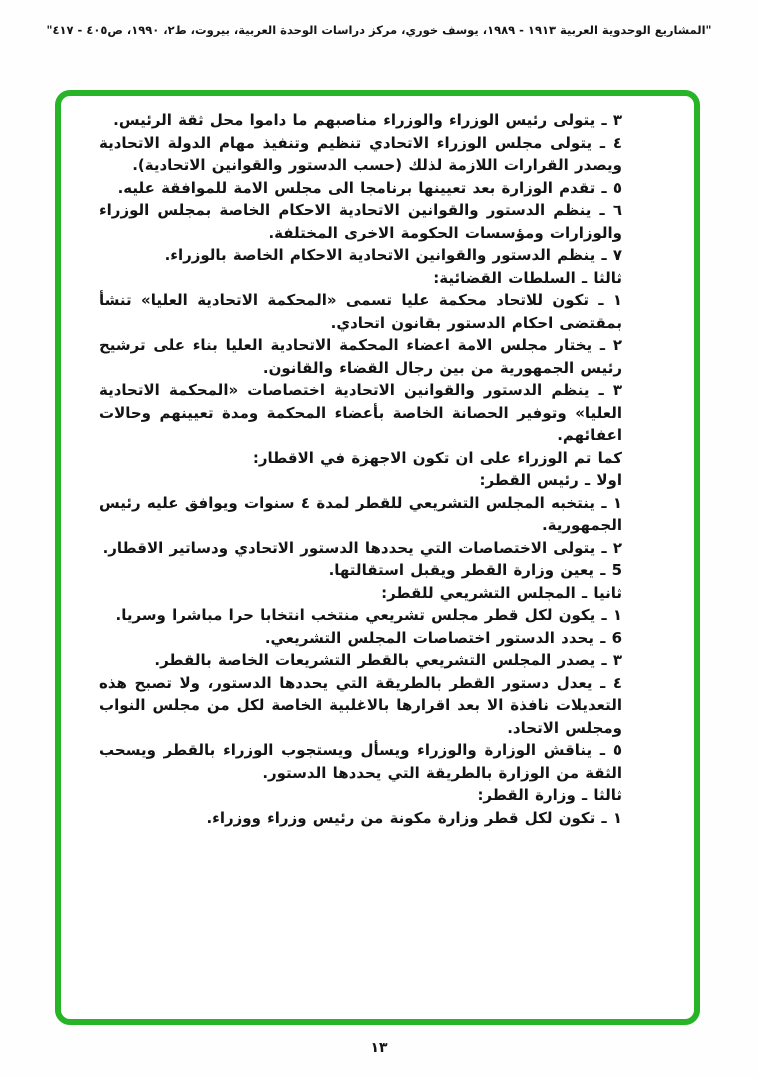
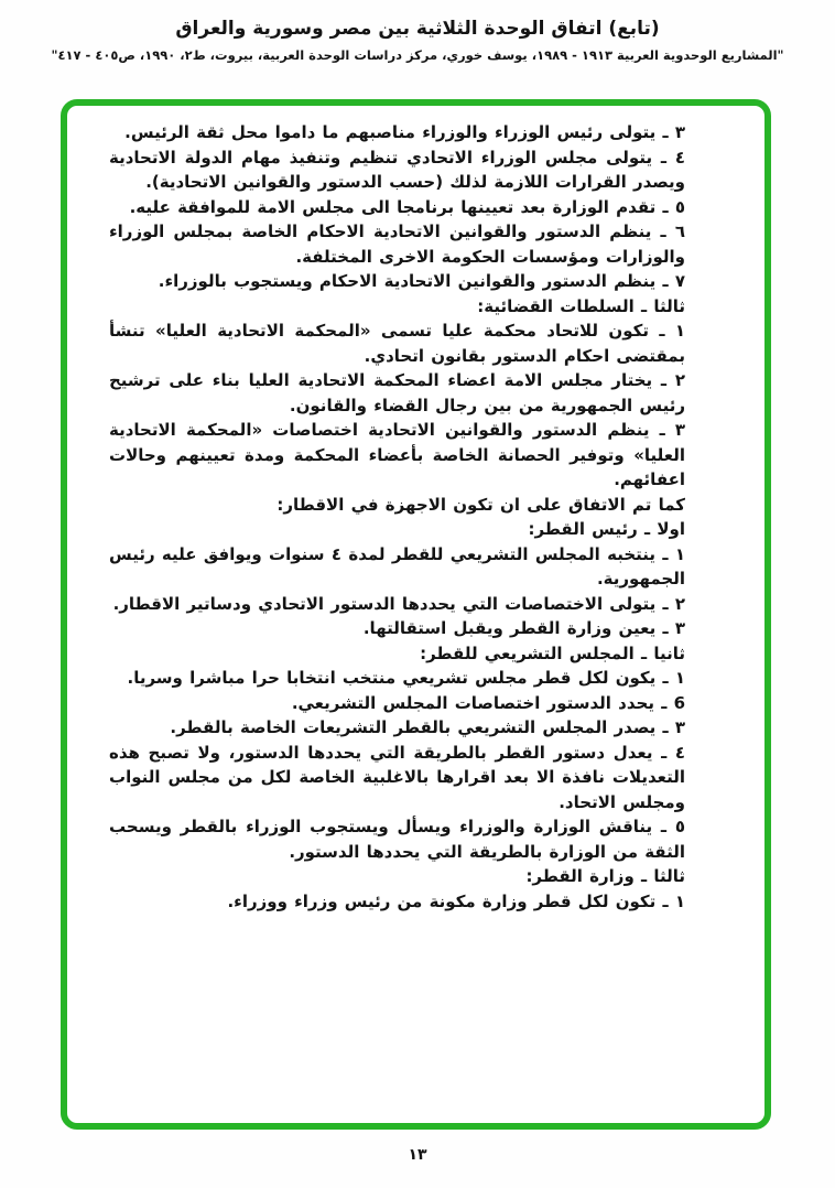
+ (تابع) اتفاق الوحدة الثلاثية بين مصر وسورية والعراق
  "المشاريع الوحدوية العربية ١٩١٣ - ١٩٨٩، يوسف خوري، مركز دراسات الوحدة العربية، بيروت، ط٢، ١٩٩٠، ص٤٠٥ - ٤١٧"
  ٣ ـ يتولى رئيس الوزراء والوزراء مناصبهم ما داموا محل ثقة الرئيس.
  ٤ ـ يتولى مجلس الوزراء الاتحادي تنظيم وتنفيذ مهام الدولة الاتحادية ويصدر القرارات اللازمة لذلك (حسب الدستور والقوانين الاتحادية).
  ٥ ـ تقدم الوزارة بعد تعيينها برنامجا الى مجلس الامة للموافقة عليه.
  ٦ ـ ينظم الدستور والقوانين الاتحادية الاحكام الخاصة بمجلس الوزراء والوزارات ومؤسسات الحكومة الاخرى المختلفة.
- ٧ ـ ينظم الدستور والقوانين الاتحادية الاحكام الخاصة بالوزراء.
+ ٧ ـ ينظم الدستور والقوانين الاتحادية الاحكام ويستجوب بالوزراء.
  ثالثا ـ السلطات القضائية:
  ١ ـ تكون للاتحاد محكمة عليا تسمى «المحكمة الاتحادية العليا» تنشأ بمقتضى احكام الدستور بقانون اتحادي.
  ٢ ـ يختار مجلس الامة اعضاء المحكمة الاتحادية العليا بناء على ترشيح رئيس الجمهورية من بين رجال القضاء والقانون.
  ٣ ـ ينظم الدستور والقوانين الاتحادية اختصاصات «المحكمة الاتحادية العليا» وتوفير الحصانة الخاصة بأعضاء المحكمة ومدة تعيينهم وحالات اعفائهم.
- كما تم الوزراء على ان تكون الاجهزة في الاقطار:
+ كما تم الاتفاق على ان تكون الاجهزة في الاقطار:
  اولا ـ رئيس القطر:
  ١ ـ ينتخبه المجلس التشريعي للقطر لمدة ٤ سنوات ويوافق عليه رئيس الجمهورية.
  ٢ ـ يتولى الاختصاصات التي يحددها الدستور الاتحادي ودساتير الاقطار.
- 5 ـ يعين وزارة القطر ويقبل استقالتها.
+ ٣ ـ يعين وزارة القطر ويقبل استقالتها.
  ثانيا ـ المجلس التشريعي للقطر:
  ١ ـ يكون لكل قطر مجلس تشريعي منتخب انتخابا حرا مباشرا وسريا.
  6 ـ يحدد الدستور اختصاصات المجلس التشريعي.
  ٣ ـ يصدر المجلس التشريعي بالقطر التشريعات الخاصة بالقطر.
  ٤ ـ يعدل دستور القطر بالطريقة التي يحددها الدستور، ولا تصبح هذه التعديلات نافذة الا بعد اقرارها بالاغلبية الخاصة لكل من مجلس النواب ومجلس الاتحاد.
  ٥ ـ يناقش الوزارة والوزراء ويسأل ويستجوب الوزراء بالقطر ويسحب الثقة من الوزارة بالطريقة التي يحددها الدستور.
  ثالثا ـ وزارة القطر:
  ١ ـ تكون لكل قطر وزارة مكونة من رئيس وزراء ووزراء.
  ١٣
